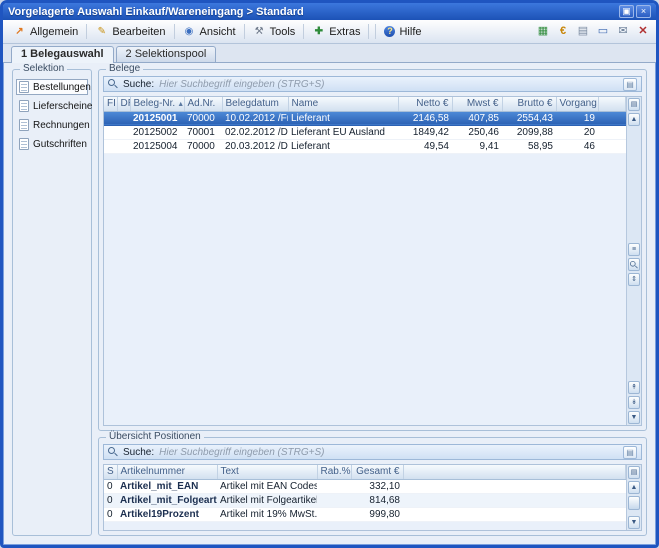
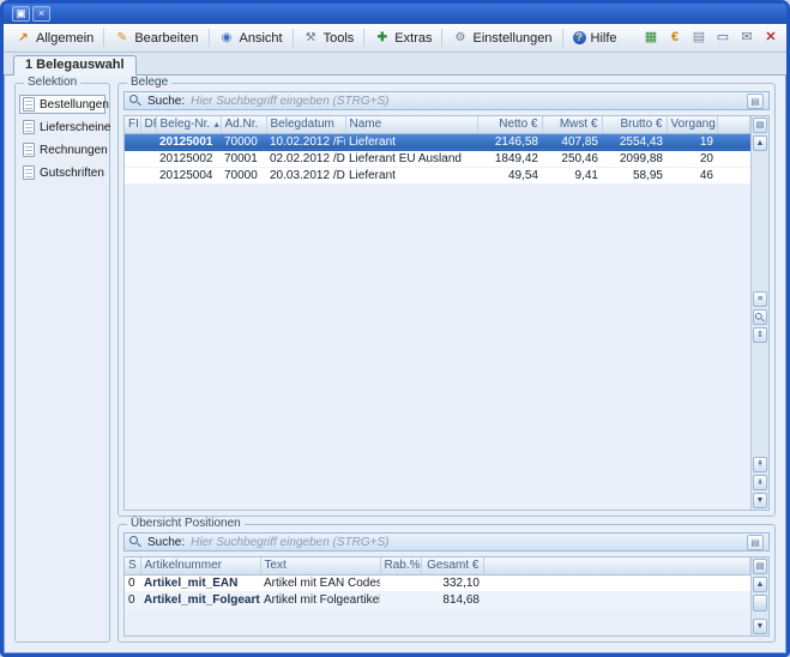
- Vorgelagerte Auswahl Einkauf/Wareneingang > Standard
  ▣
  ×
  ↗
  Allgemein
  ✎
  Bearbeiten
  ◉
  Ansicht
  ⚒
  Tools
  ✚
  Extras
+ ⚙
+ Einstellungen
  ?
  Hilfe
  ▦
  €
  ▤
  ▭
  ✉
  ✕
  1 Belegauswahl
- 2 Selektionspool
  Selektion
  Bestellungen
  Lieferscheine
  Rechnungen
  Gutschriften
  Belege
  Suche:
  Hier Suchbegriff eingeben (STRG+S)
  ▤
  FI	D	Beleg-Nr.	Ad.Nr.	Belegdatum	Name	Netto €	Mwst €	Brutto €	Vorgang
  		20125001	70000	10.02.2012 /F	Lieferant	2146,58	407,85	2554,43	19
  		20125002	70001	02.02.2012 /D	Lieferant EU Ausland	1849,42	250,46	2099,88	20
  		20125004	70000	20.03.2012 /D	Lieferant	49,54	9,41	58,95	46
  Übersicht Positionen
  Suche:
  Hier Suchbegriff eingeben (STRG+S)
  ▤
  S	Artikelnummer	Text	Rab.%	Gesamt €
  0	Artikel_mit_EAN	Artikel mit EAN Codes		332,10
  0	Artikel_mit_Folgeart	Artikel mit Folgeartike		814,68
- 0	Artikel19Prozent	Artikel mit 19% MwSt.		999,80
